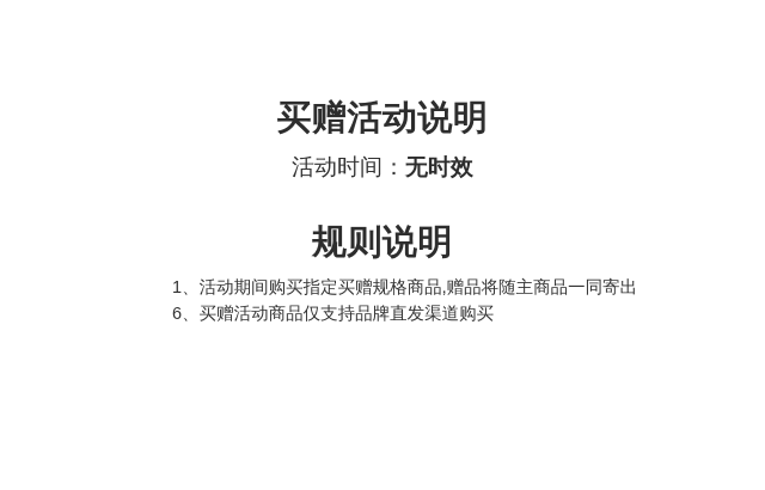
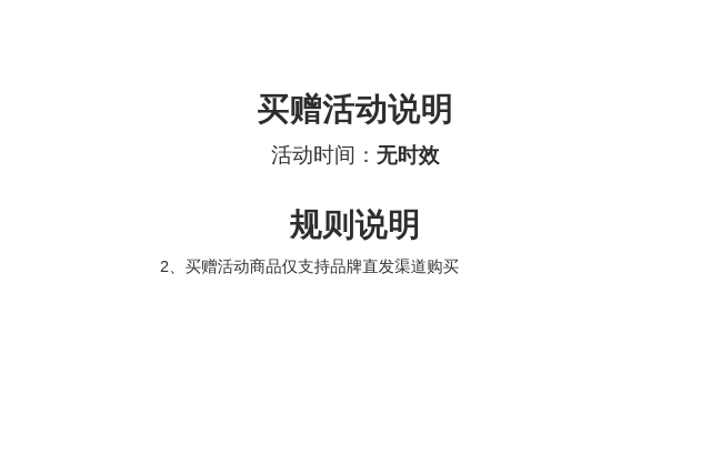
  买赠活动说明
  活动时间：无时效
  规则说明
- 1、活动期间购买指定买赠规格商品,赠品将随主商品一同寄出
- 6、买赠活动商品仅支持品牌直发渠道购买
+ 2、买赠活动商品仅支持品牌直发渠道购买
